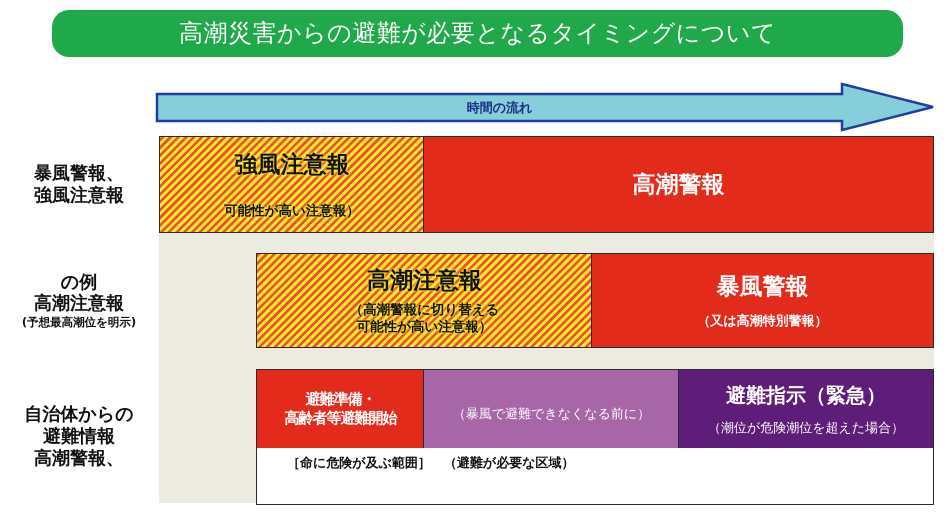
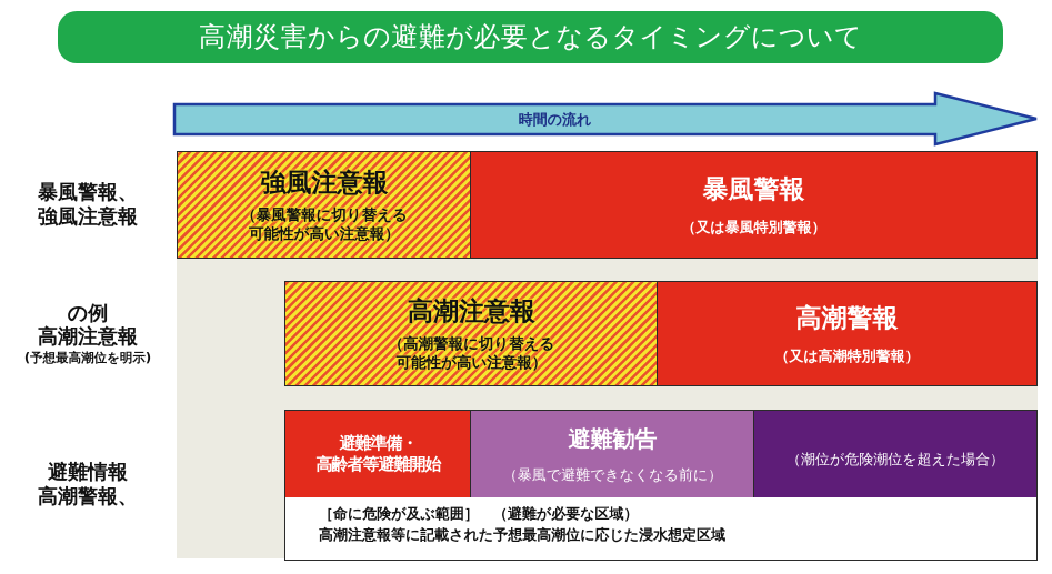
  高潮災害からの避難が必要となるタイミングについて
  時間の流れ
  暴風警報、
  強風注意報
  強風注意報
+ （暴風警報に切り替える
  可能性が高い注意報）
- 高潮警報
+ 暴風警報
+ （又は暴風特別警報）
  の例
  高潮注意報
  (予想最高潮位を明示)
  高潮注意報
  （高潮警報に切り替える
  可能性が高い注意報）
- 暴風警報
+ 高潮警報
  （又は高潮特別警報）
- 自治体からの
  避難情報
  高潮警報、
  避難準備・
  高齢者等避難開始
+ 避難勧告
  （暴風で避難できなくなる前に）
- 避難指示（緊急）
  （潮位が危険潮位を超えた場合）
  ［命に危険が及ぶ範囲］ （避難が必要な区域）
+ 高潮注意報等に記載された予想最高潮位に応じた浸水想定区域
